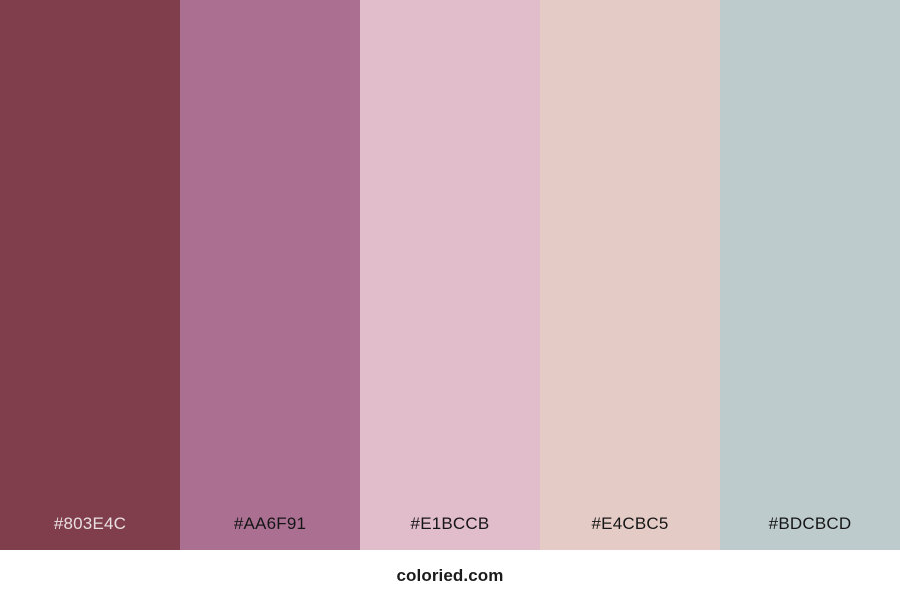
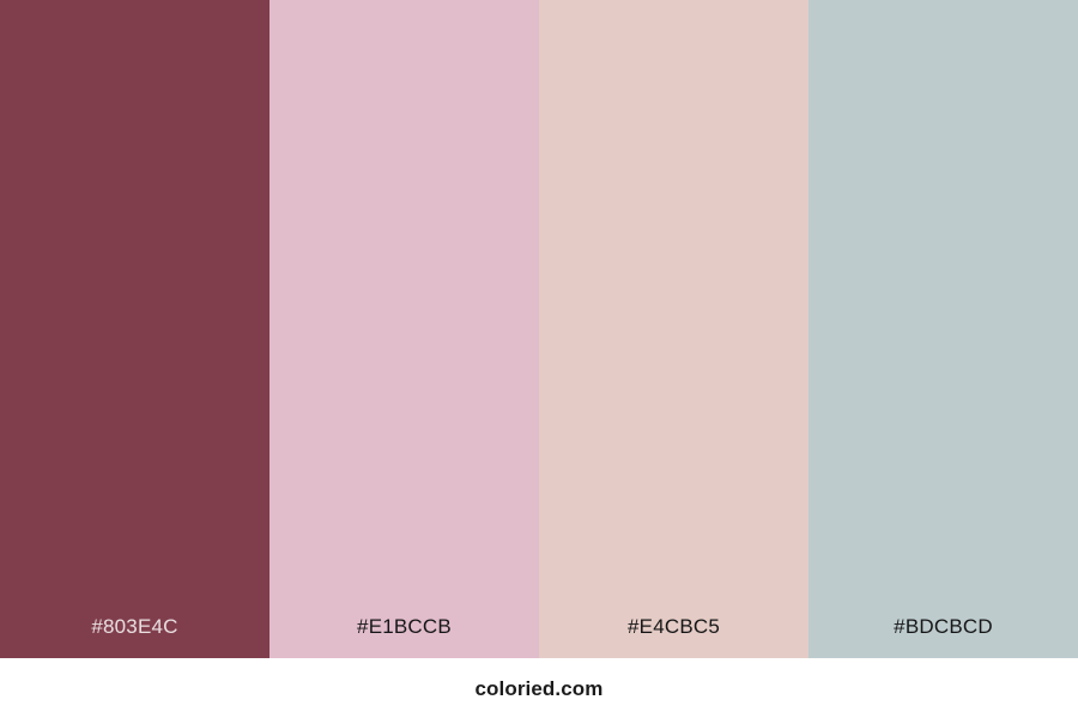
  #803E4C
- #AA6F91
  #E1BCCB
  #E4CBC5
  #BDCBCD
  coloried.com
